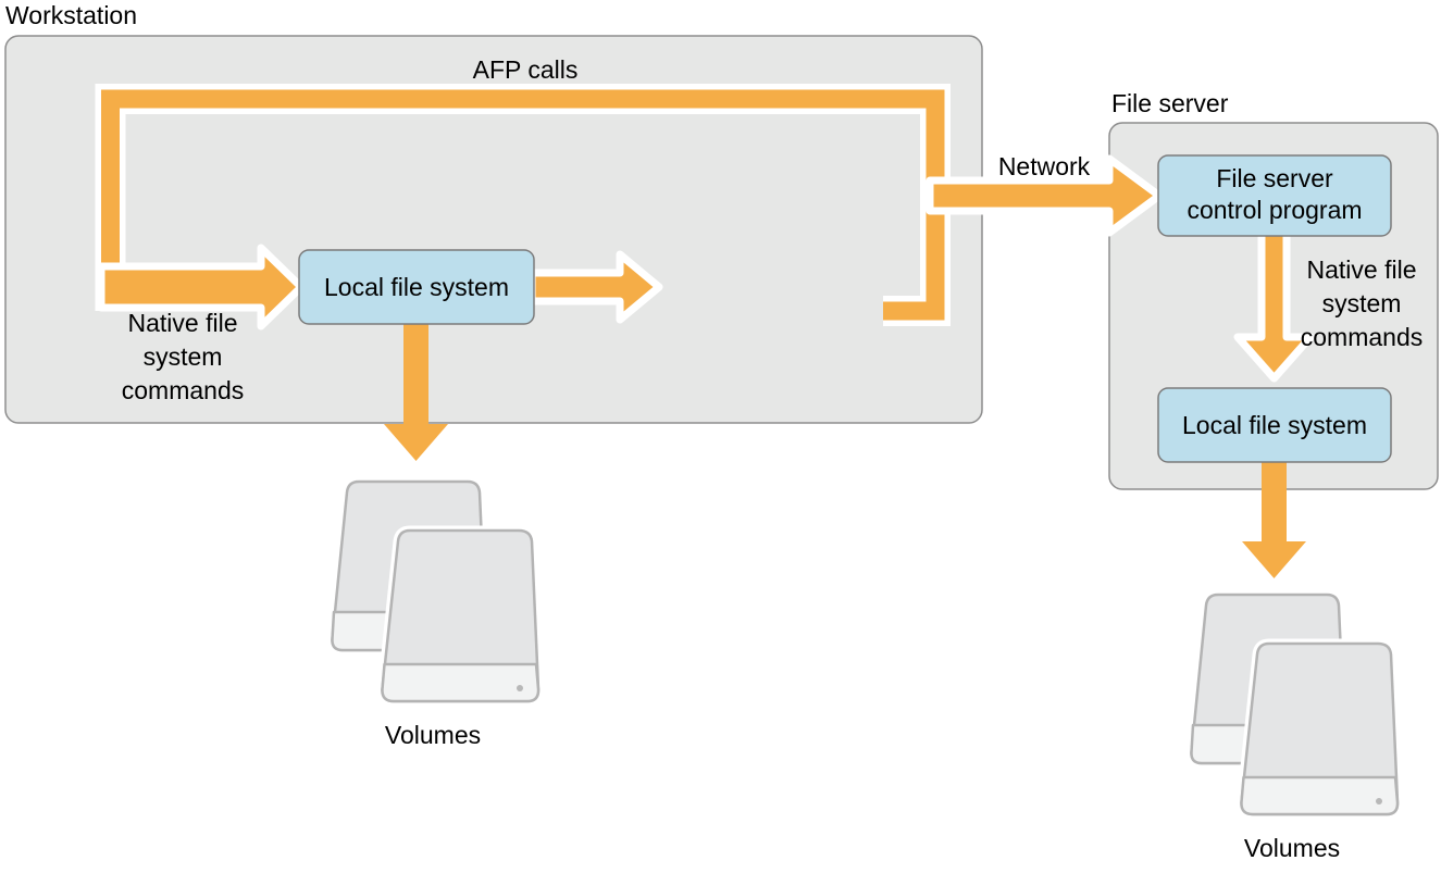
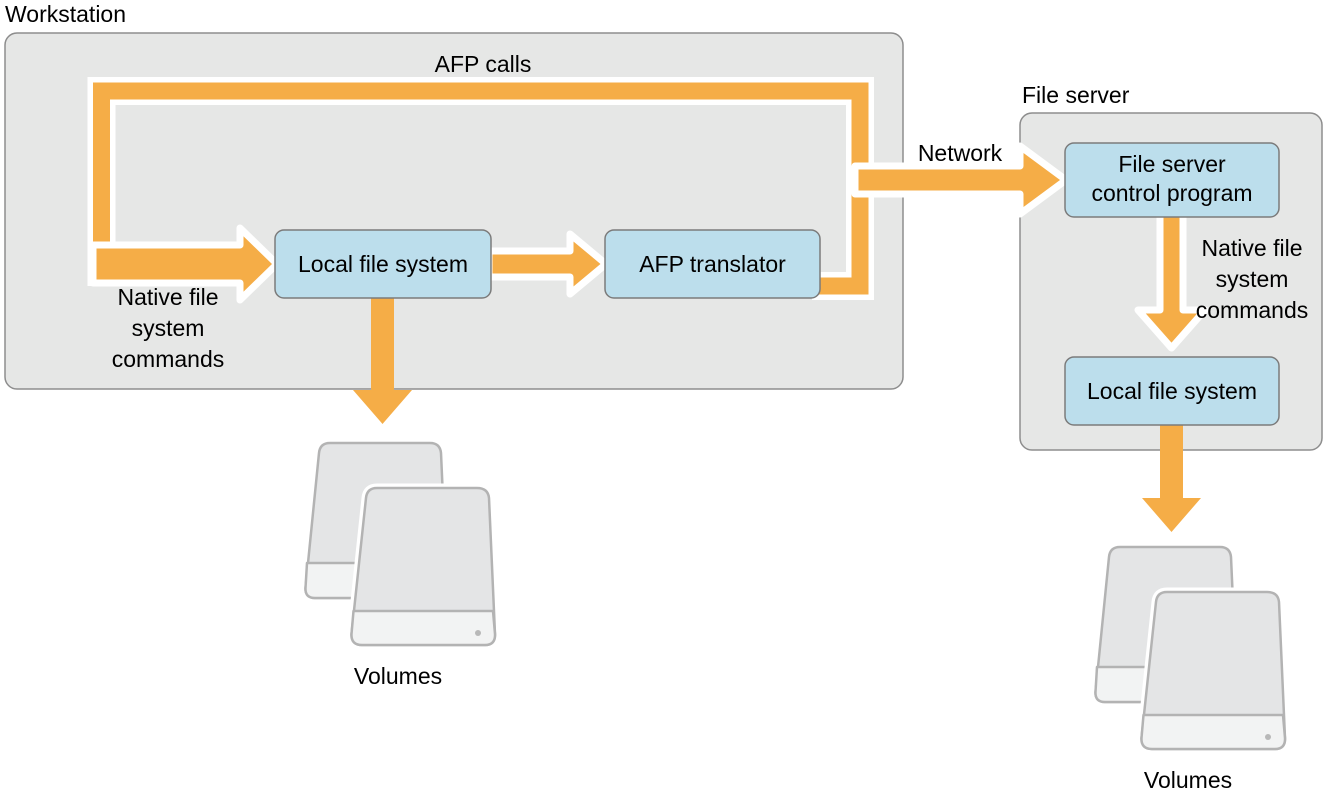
  Workstation
  File server
  AFP calls
  Network
  Local file system
+ AFP translator
  File server
  control program
  Local file system
  Native file
  system
  commands
  Native file
  system
  commands
  Volumes
  Volumes
